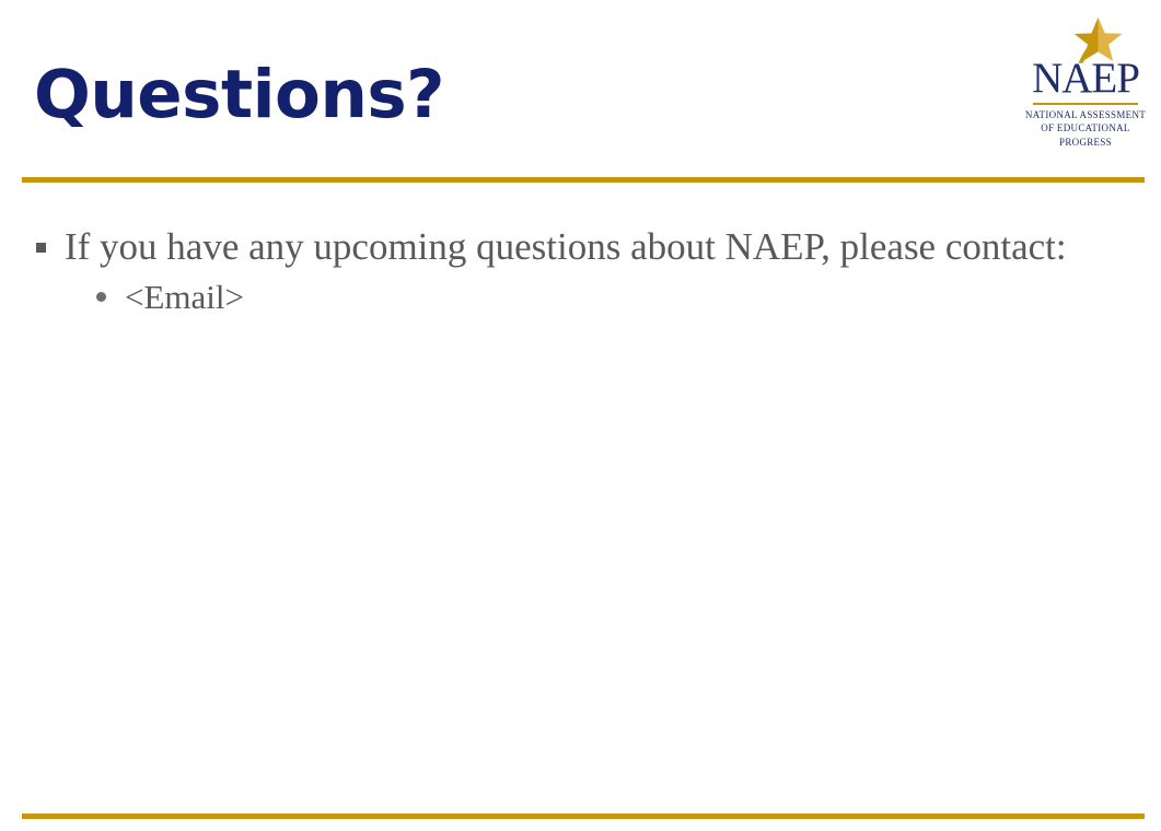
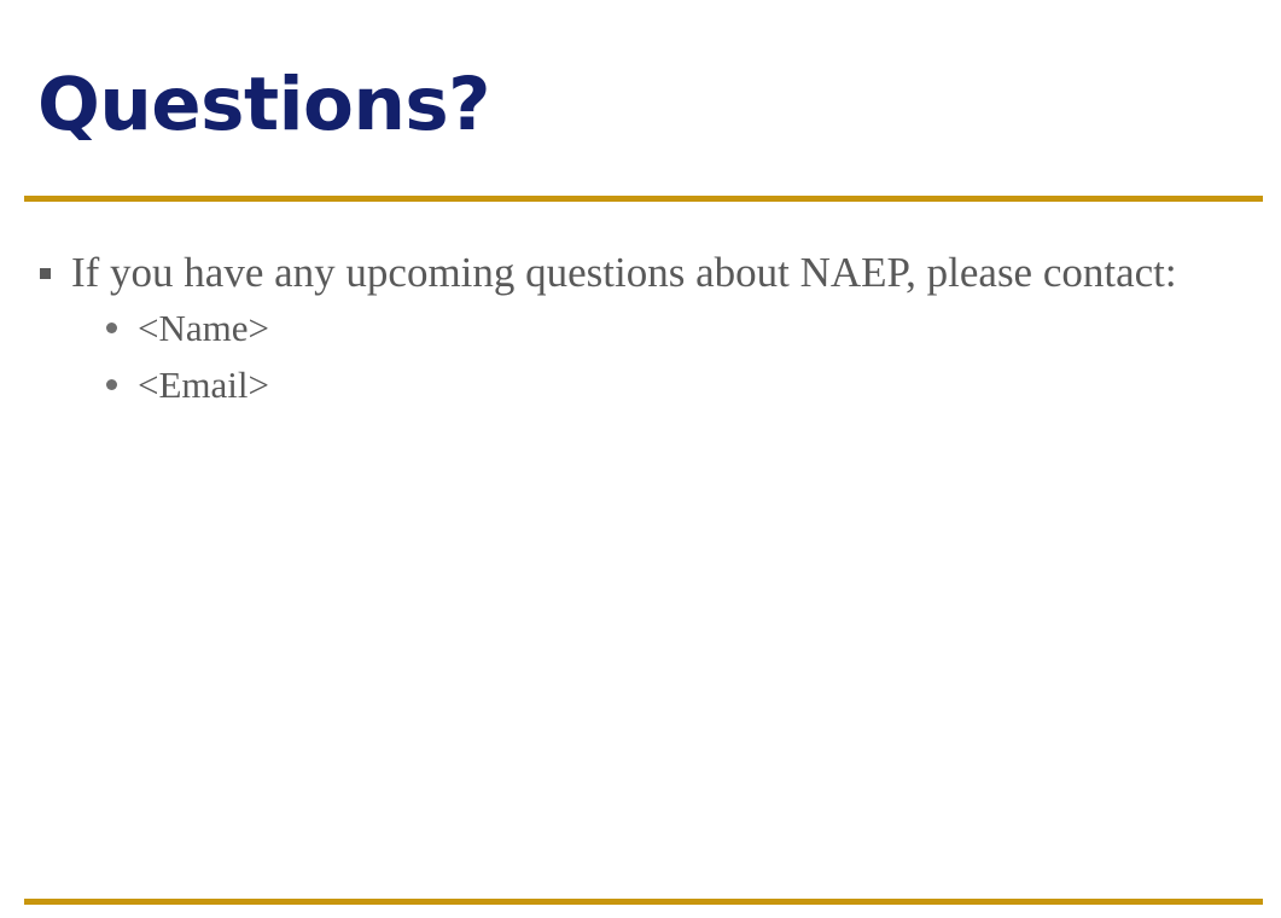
  Questions?
- NAEP
- NATIONAL ASSESSMENT
- OF EDUCATIONAL
- PROGRESS
  If you have any upcoming questions about NAEP, please contact:
+ <Name>
  <Email>
